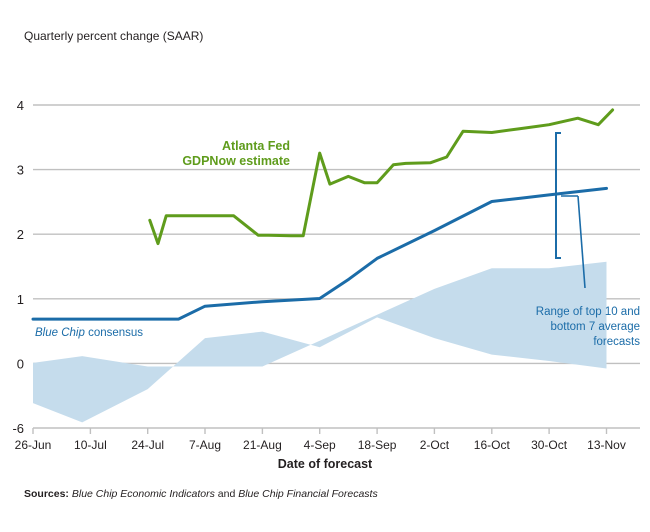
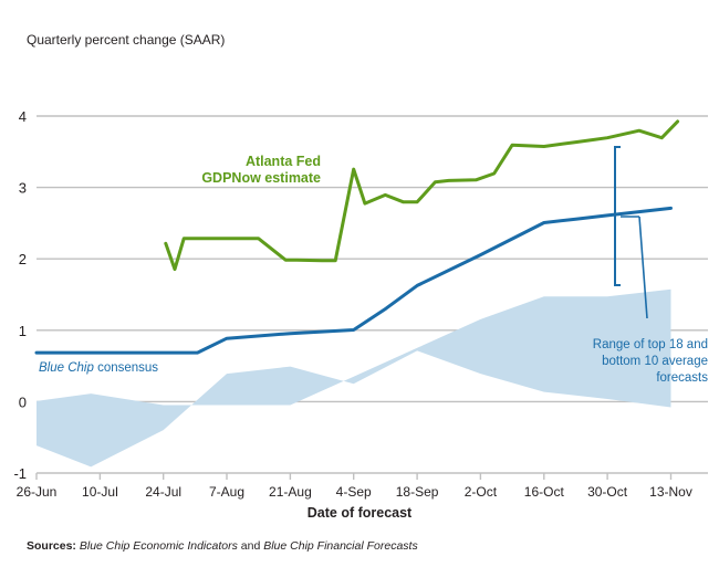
  Quarterly percent change (SAAR)
  4
  3
  2
  1
  0
- -6
+ -1
  26-Jun
  10-Jul
  24-Jul
  7-Aug
  21-Aug
  4-Sep
  18-Sep
  2-Oct
  16-Oct
  30-Oct
  13-Nov
  Atlanta Fed
  GDPNow estimate
  Blue Chip consensus
- Range of top 10 and
+ Range of top 18 and
- bottom 7 average
+ bottom 10 average
  forecasts
  Date of forecast
  Sources: Blue Chip Economic Indicators and Blue Chip Financial Forecasts
